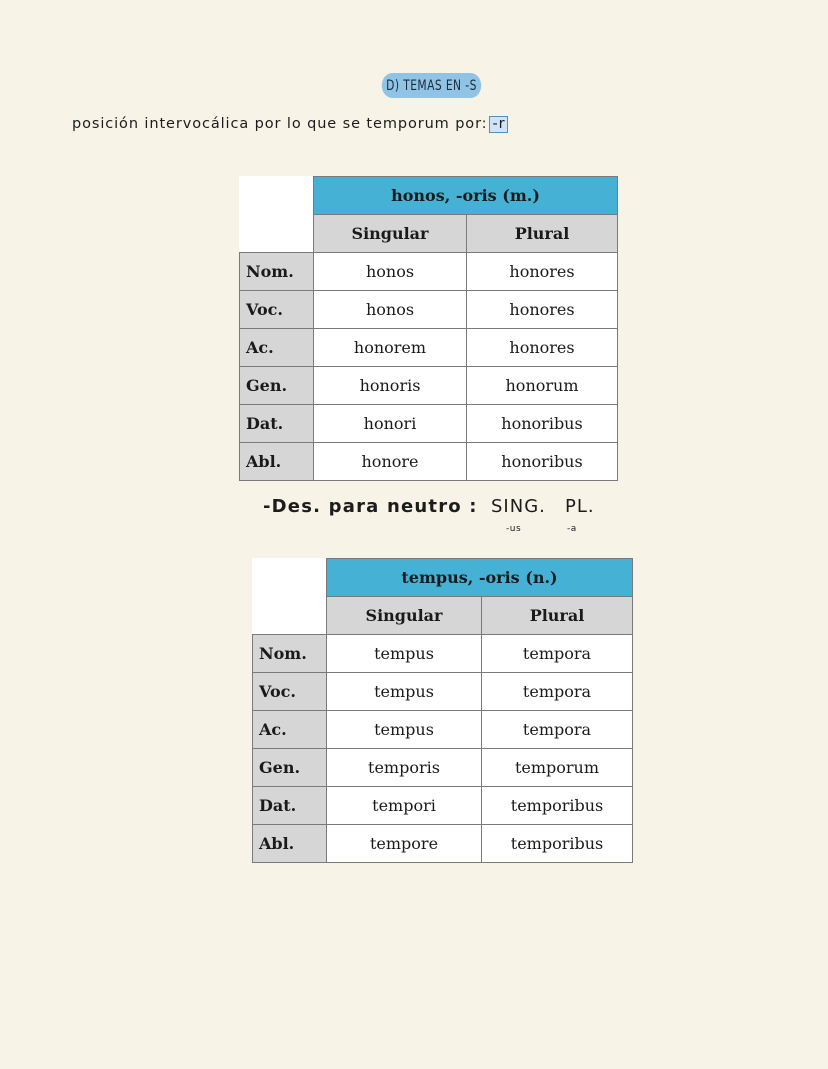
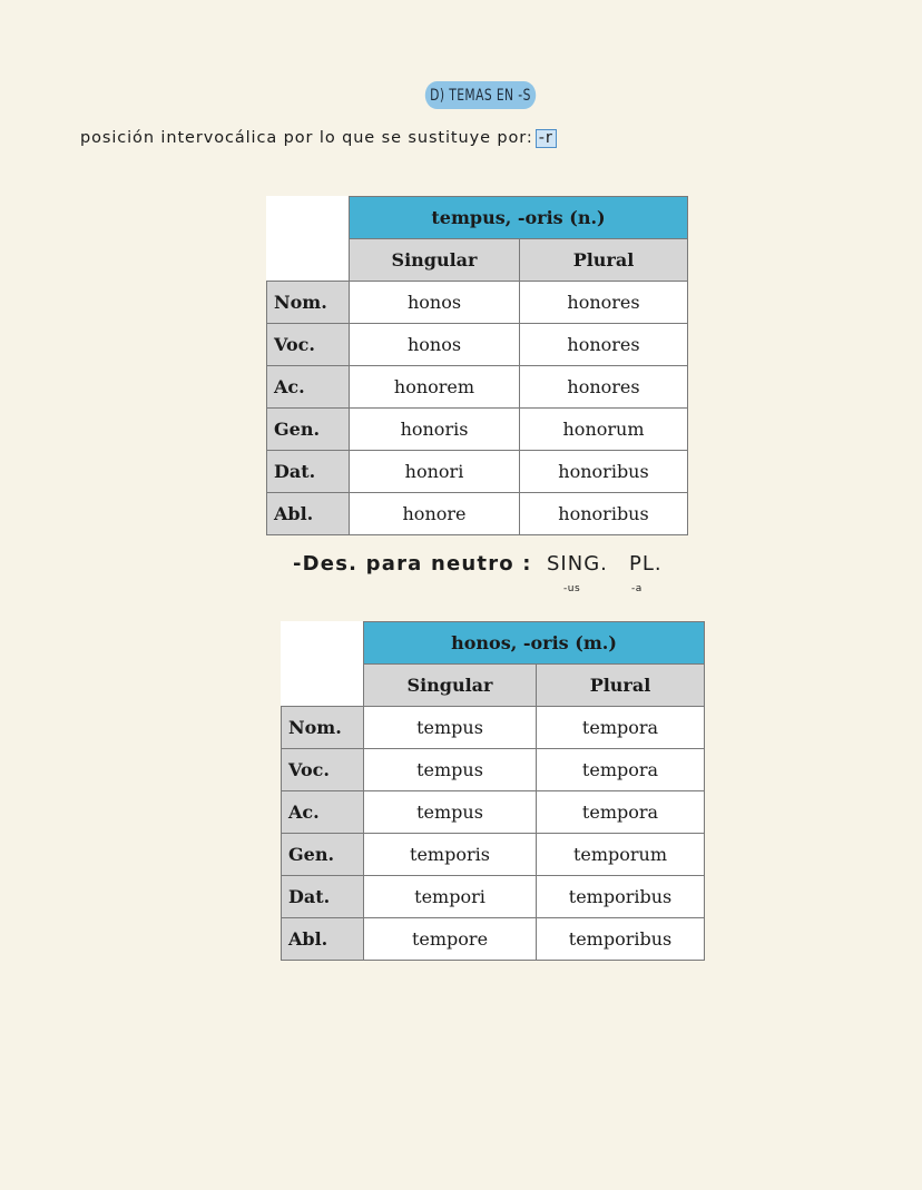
  D) TEMAS EN -S
- posición intervocálica por lo que se temporum por: -r
+ posición intervocálica por lo que se sustituye por: -r
- 	honos, -oris (m.)
+ 	tempus, -oris (n.)
  Singular	Plural
  Nom.	honos	honores
  Voc.	honos	honores
  Ac.	honorem	honores
  Gen.	honoris	honorum
  Dat.	honori	honoribus
  Abl.	honore	honoribus
  -Des. para neutro :
  SING.
  PL.
  -us
  -a
- 	tempus, -oris (n.)
+ 	honos, -oris (m.)
  Singular	Plural
  Nom.	tempus	tempora
  Voc.	tempus	tempora
  Ac.	tempus	tempora
  Gen.	temporis	temporum
  Dat.	tempori	temporibus
  Abl.	tempore	temporibus
